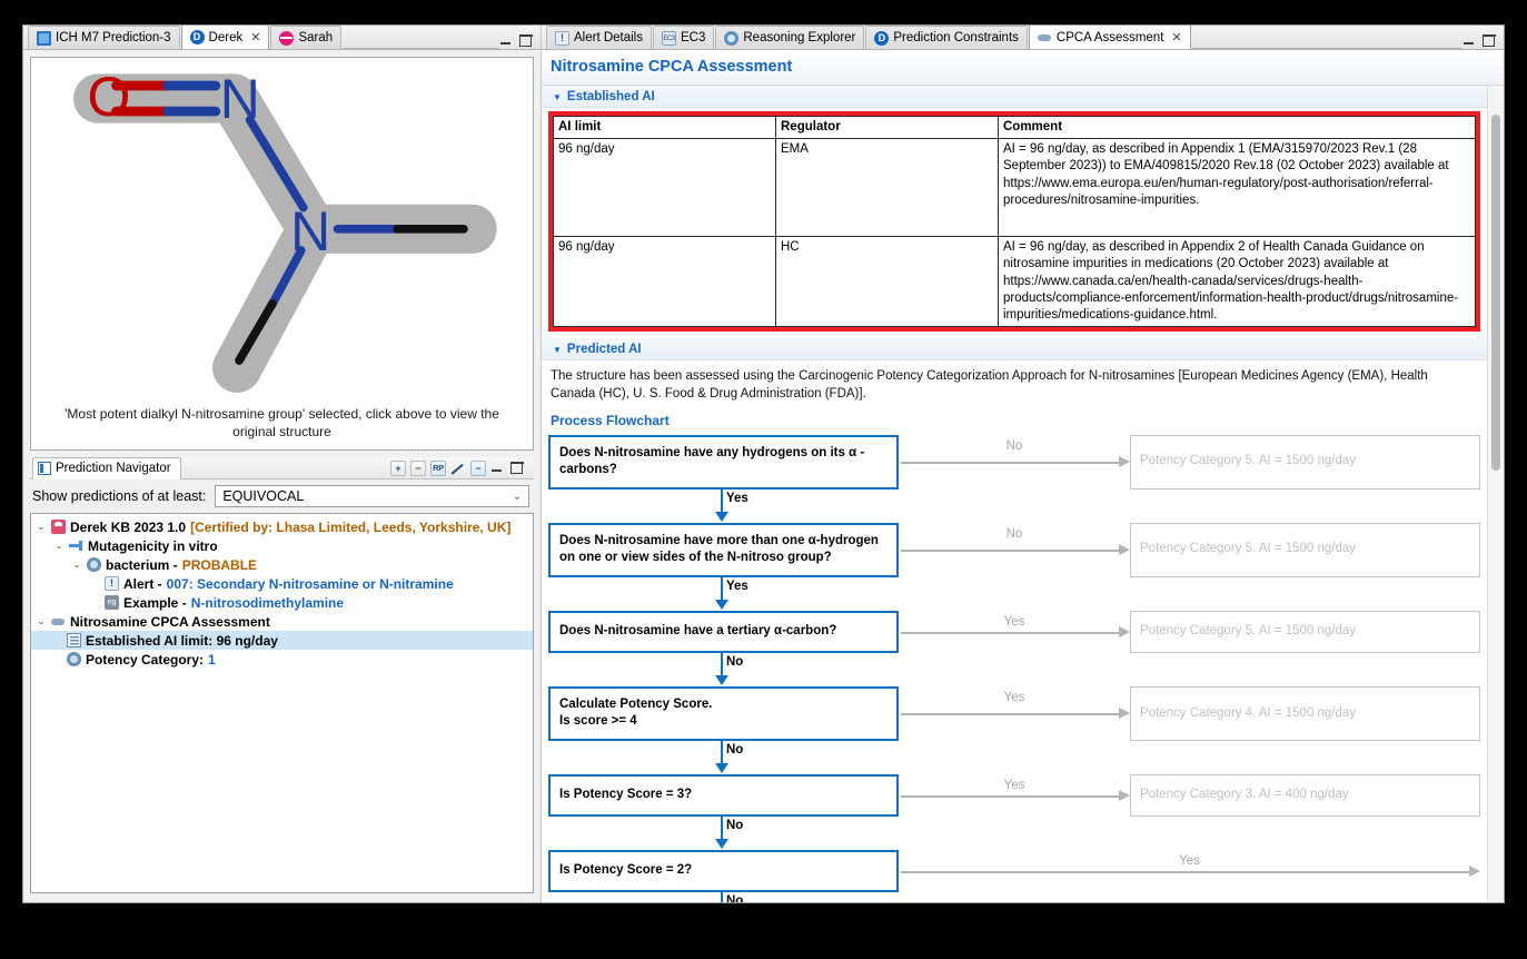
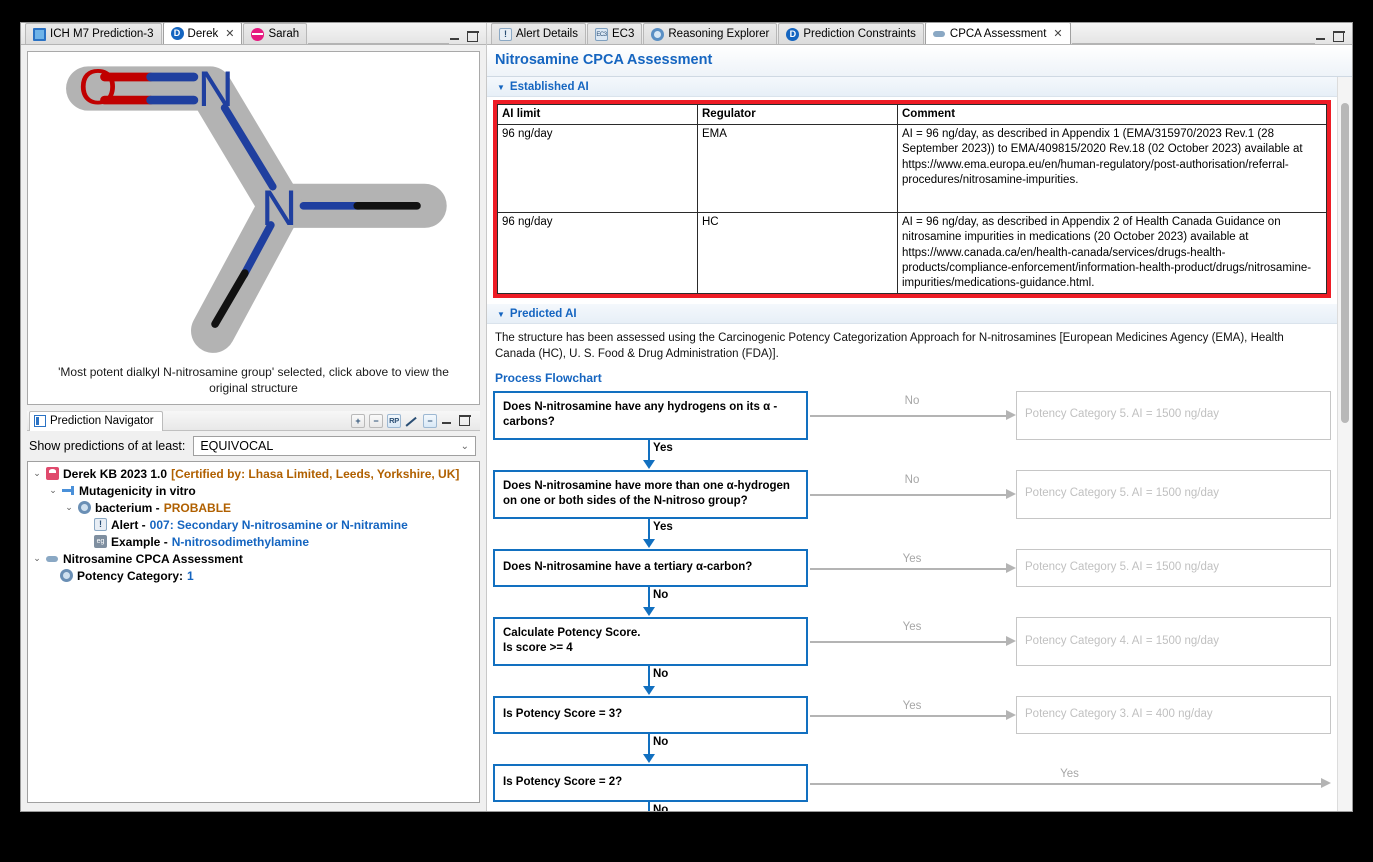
  ICH M7 Prediction-3
  D
  Derek
  ✕
  Sarah
  O
  N
  N
  'Most potent dialkyl N-nitrosamine group' selected, click above to view the original structure
  Prediction Navigator
  +
  −
  RP
  −
  Show predictions of at least:
  EQUIVOCAL
  ⌄
  ⌄
  Derek KB 2023 1.0
  [Certified by: Lhasa Limited, Leeds, Yorkshire, UK]
  ⌄
  Mutagenicity in vitro
  ⌄
  bacterium -
  PROBABLE
  !
  Alert -
  007: Secondary N-nitrosamine or N-nitramine
  Example -
  N-nitrosodimethylamine
  ⌄
  Nitrosamine CPCA Assessment
- Established AI limit: 96 ng/day
  Potency Category:
  1
  !
  Alert Details
  EC3
  Reasoning Explorer
  D
  Prediction Constraints
  CPCA Assessment
  ✕
  Nitrosamine CPCA Assessment
  ▼
  Established AI
  AI limit	Regulator	Comment
  96 ng/day	EMA	AI = 96 ng/day, as described in Appendix 1 (EMA/315970/2023 Rev.1 (28 September 2023)) to EMA/409815/2020 Rev.18 (02 October 2023) available at https://www.ema.europa.eu/en/human-regulatory/post-authorisation/referral-procedures/nitrosamine-impurities.
  96 ng/day	HC	AI = 96 ng/day, as described in Appendix 2 of Health Canada Guidance on nitrosamine impurities in medications (20 October 2023) available at https://www.canada.ca/en/health-canada/services/drugs-health-products/compliance-enforcement/information-health-product/drugs/nitrosamine-impurities/medications-guidance.html.
  ▼
  Predicted AI
  The structure has been assessed using the Carcinogenic Potency Categorization Approach for N-nitrosamines [European Medicines Agency (EMA), Health Canada (HC), U. S. Food & Drug Administration (FDA)].
  Process Flowchart
  Does N-nitrosamine have any hydrogens on its α -carbons?
  No
  Potency Category 5. AI = 1500 ng/day
  Yes
- Does N-nitrosamine have more than one α-hydrogen on one or view sides of the N-nitroso group?
+ Does N-nitrosamine have more than one α-hydrogen on one or both sides of the N-nitroso group?
  No
  Potency Category 5. AI = 1500 ng/day
  Yes
  Does N-nitrosamine have a tertiary α-carbon?
  Yes
  Potency Category 5. AI = 1500 ng/day
  No
  Calculate Potency Score.
  Is score >= 4
  Yes
  Potency Category 4. AI = 1500 ng/day
  No
  Is Potency Score = 3?
  Yes
  Potency Category 3. AI = 400 ng/day
  No
  Is Potency Score = 2?
  Yes
  No
